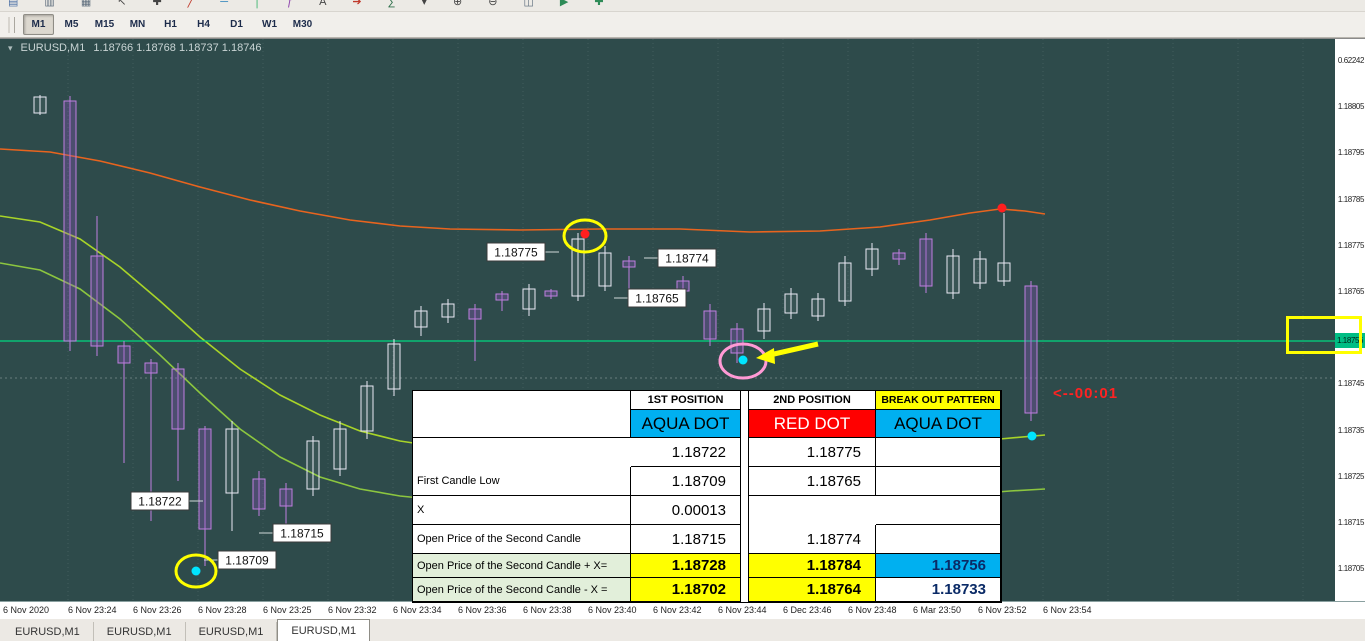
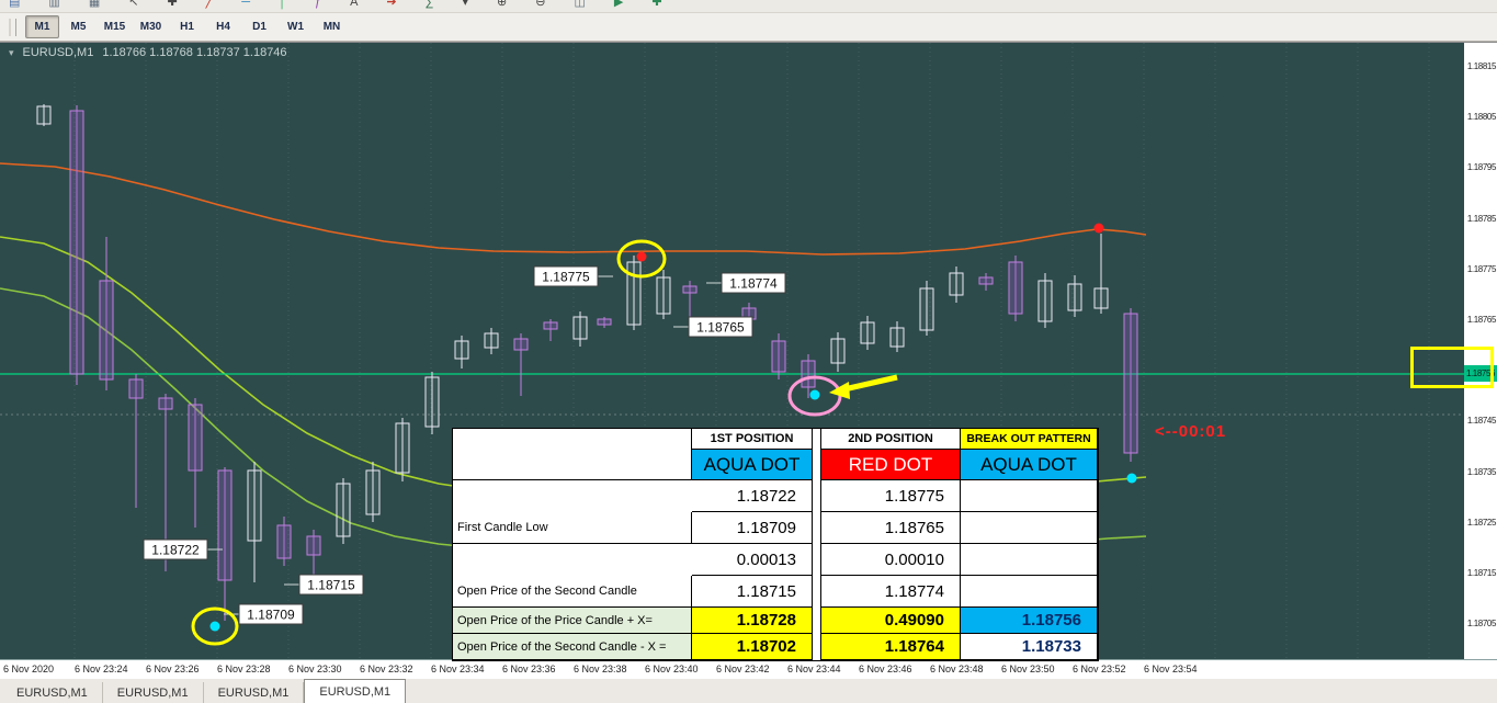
  ▤
  ▥
  ▦
  ↖
  ✚
  ╱
  ─
  │
  ƒ
  A
  ➔
  ∑
  ▾
  ⊕
  ⊖
  ◫
  ▶
  ✚
  M1
  M5
  M15
- MN
+ M30
  H1
  H4
  D1
  W1
- M30
+ MN
  1.18775
  1.18774
  1.18765
  1.18722
  1.18715
  1.18709
  ▾
  EURUSD,M1
  1.18766 1.18768 1.18737 1.18746
- 0.62242
+ 1.18815
  1.18805
  1.18795
  1.18785
  1.18775
  1.18765
  1.18745
  1.18735
  1.18725
  1.18715
  1.18705
  1.18756
  6 Nov 2020
  6 Nov 23:24
  6 Nov 23:26
  6 Nov 23:28
- 6 Nov 23:25
+ 6 Nov 23:30
  6 Nov 23:32
  6 Nov 23:34
  6 Nov 23:36
  6 Nov 23:38
  6 Nov 23:40
  6 Nov 23:42
  6 Nov 23:44
- 6 Dec 23:46
+ 6 Nov 23:46
  6 Nov 23:48
- 6 Mar 23:50
+ 6 Nov 23:50
  6 Nov 23:52
  6 Nov 23:54
  <--00:01
  1ST POSITION
  2ND POSITION
  BREAK OUT PATTERN
  AQUA DOT
  RED DOT
  AQUA DOT
  1.18722
  1.18775
  First Candle Low
  1.18709
  1.18765
- X
  0.00013
+ 0.00010
  Open Price of the Second Candle
  1.18715
  1.18774
- Open Price of the Second Candle + X=
+ Open Price of the Price Candle + X=
  1.18728
- 1.18784
+ 0.49090
  1.18756
  Open Price of the Second Candle - X =
  1.18702
  1.18764
  1.18733
  EURUSD,M1
  EURUSD,M1
  EURUSD,M1
  EURUSD,M1
